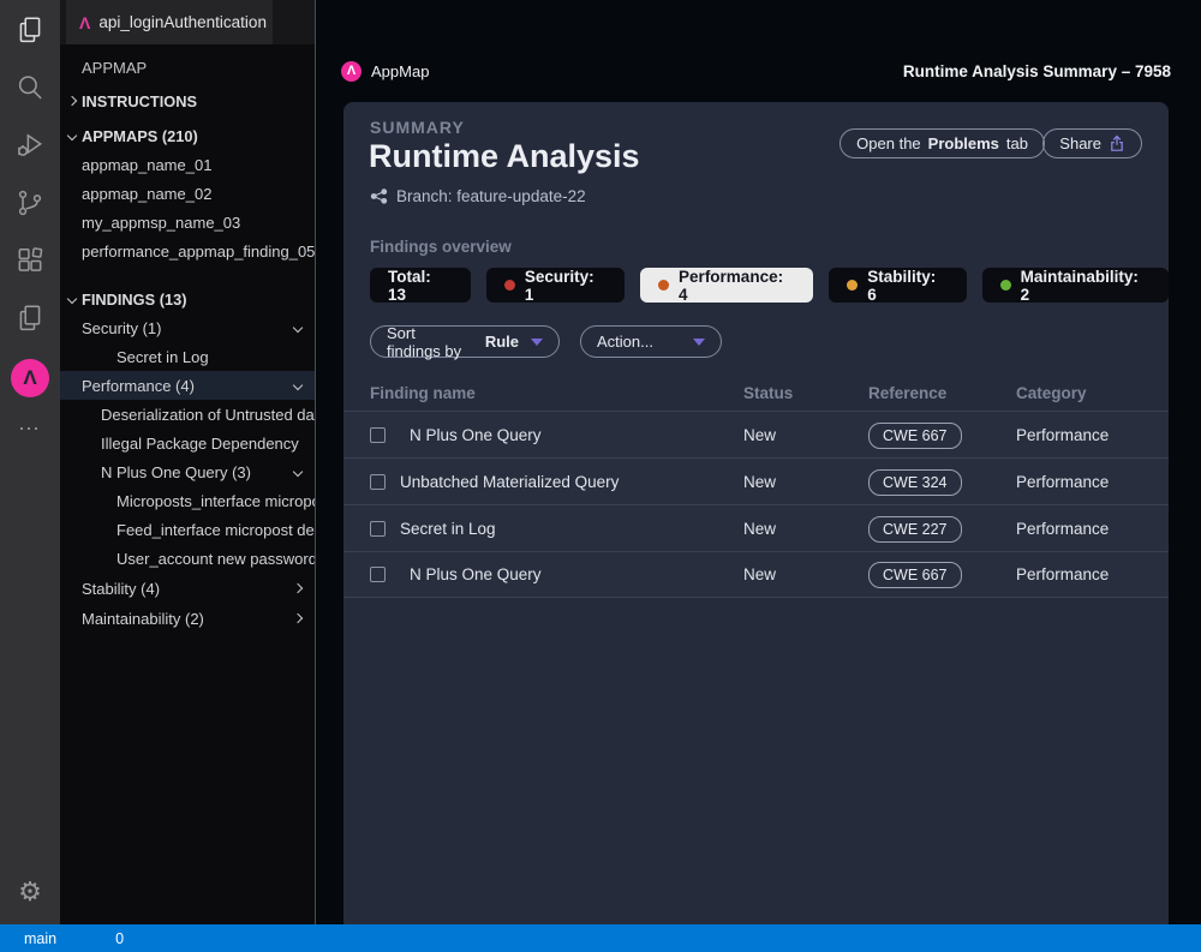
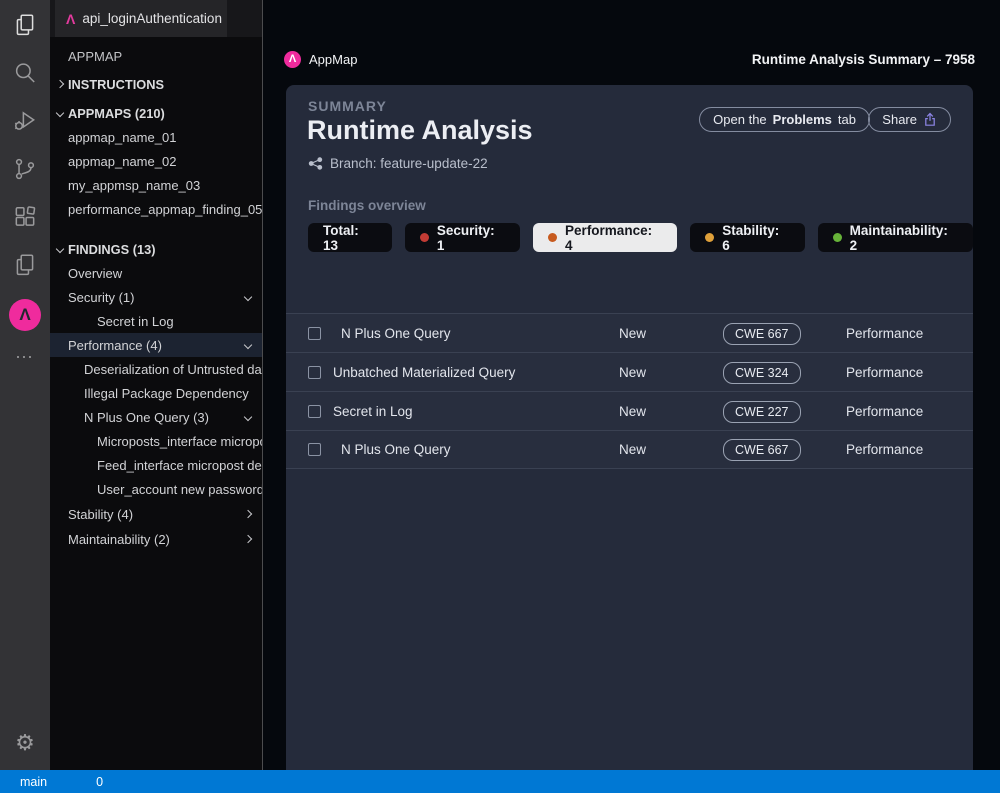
  Λ
  ⋯
  ⚙
  Λ
  api_loginAuthentication
  APPMAP
  INSTRUCTIONS
  APPMAPS (210)
  appmap_name_01
  appmap_name_02
  my_appmsp_name_03
  performance_appmap_finding_05
  FINDINGS (13)
+ Overview
  Security (1)
  Secret in Log
  Performance (4)
  Deserialization of Untrusted da
  Illegal Package Dependency
  N Plus One Query (3)
  Microposts_interface microp
  Feed_interface micropost de
  User_account new password
  Stability (4)
  Maintainability (2)
  Λ
  AppMap
  Runtime Analysis Summary – 7958
  SUMMARY
  Runtime Analysis
  Branch: feature-update-22
  Open the
  Problems
  tab
  Share
  Findings overview
  Total: 13
  Security: 1
  Performance: 4
  Stability: 6
  Maintainability: 2
- Sort findings by
- Rule
- Action...
- Finding name
- Status
- Reference
- Category
  N Plus One Query
  New
  CWE 667
  Performance
  Unbatched Materialized Query
  New
  CWE 324
  Performance
  Secret in Log
  New
  CWE 227
  Performance
  N Plus One Query
  New
  CWE 667
  Performance
  main
  0
